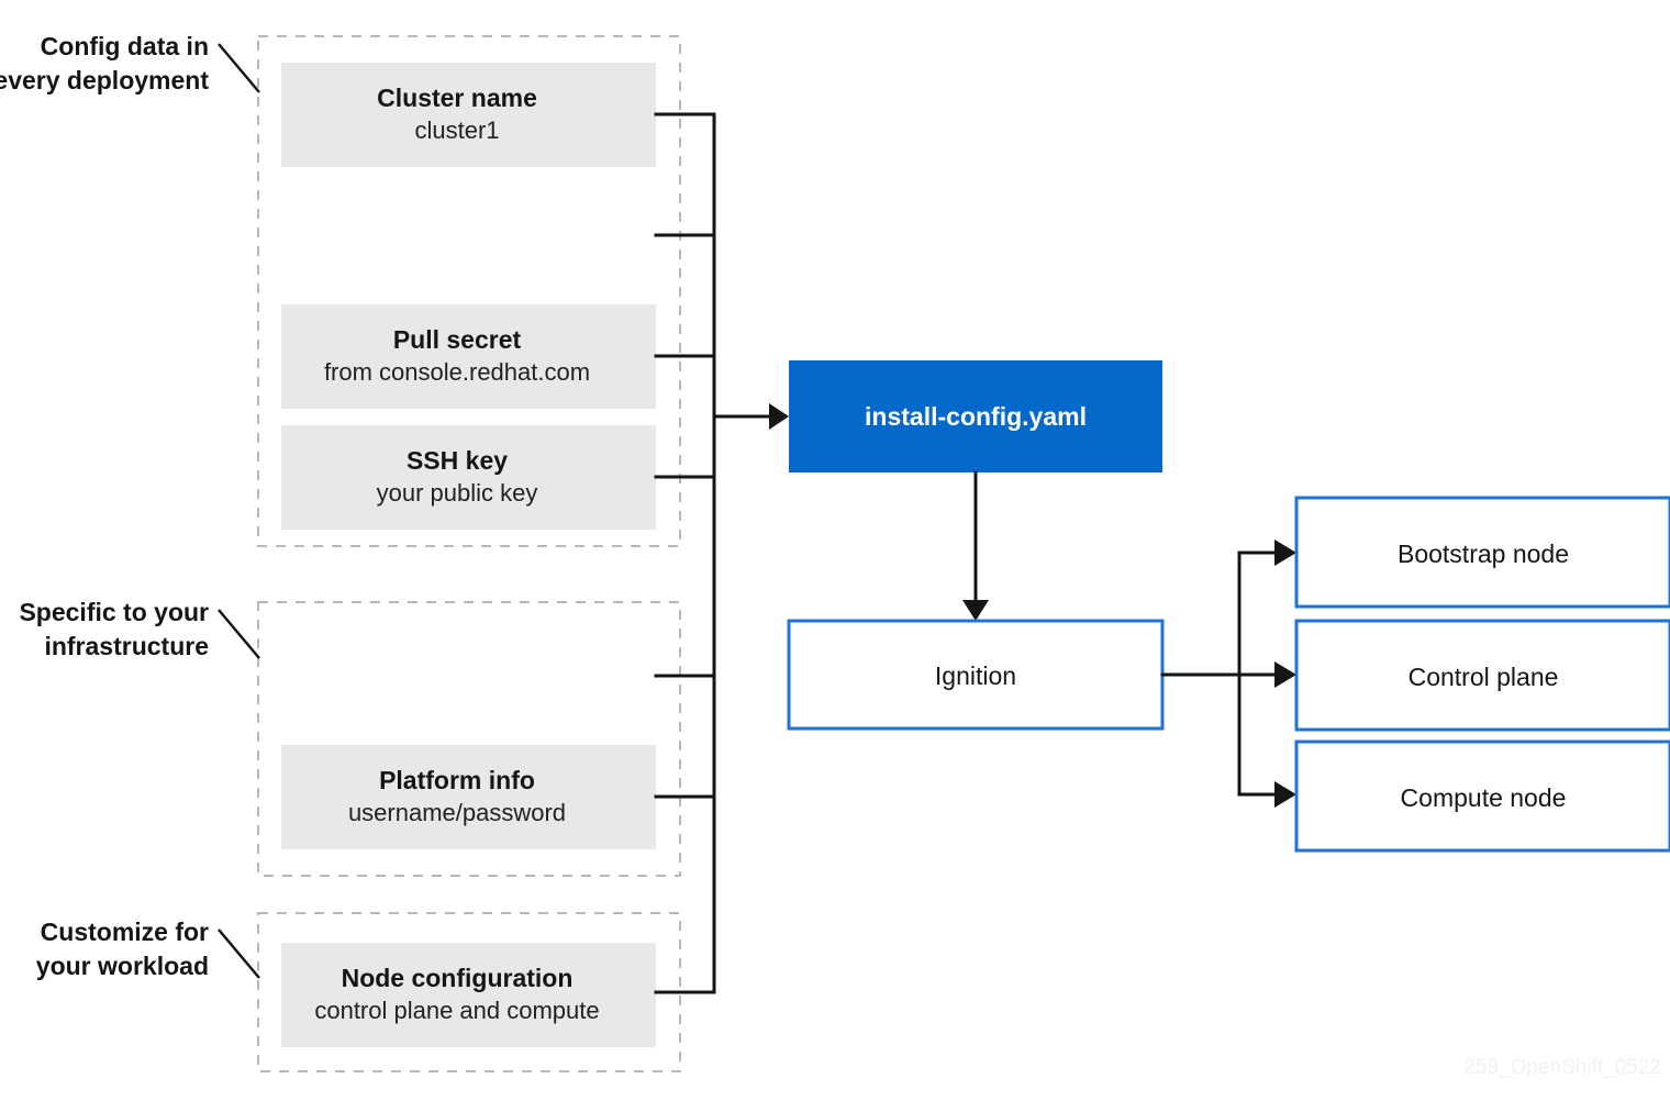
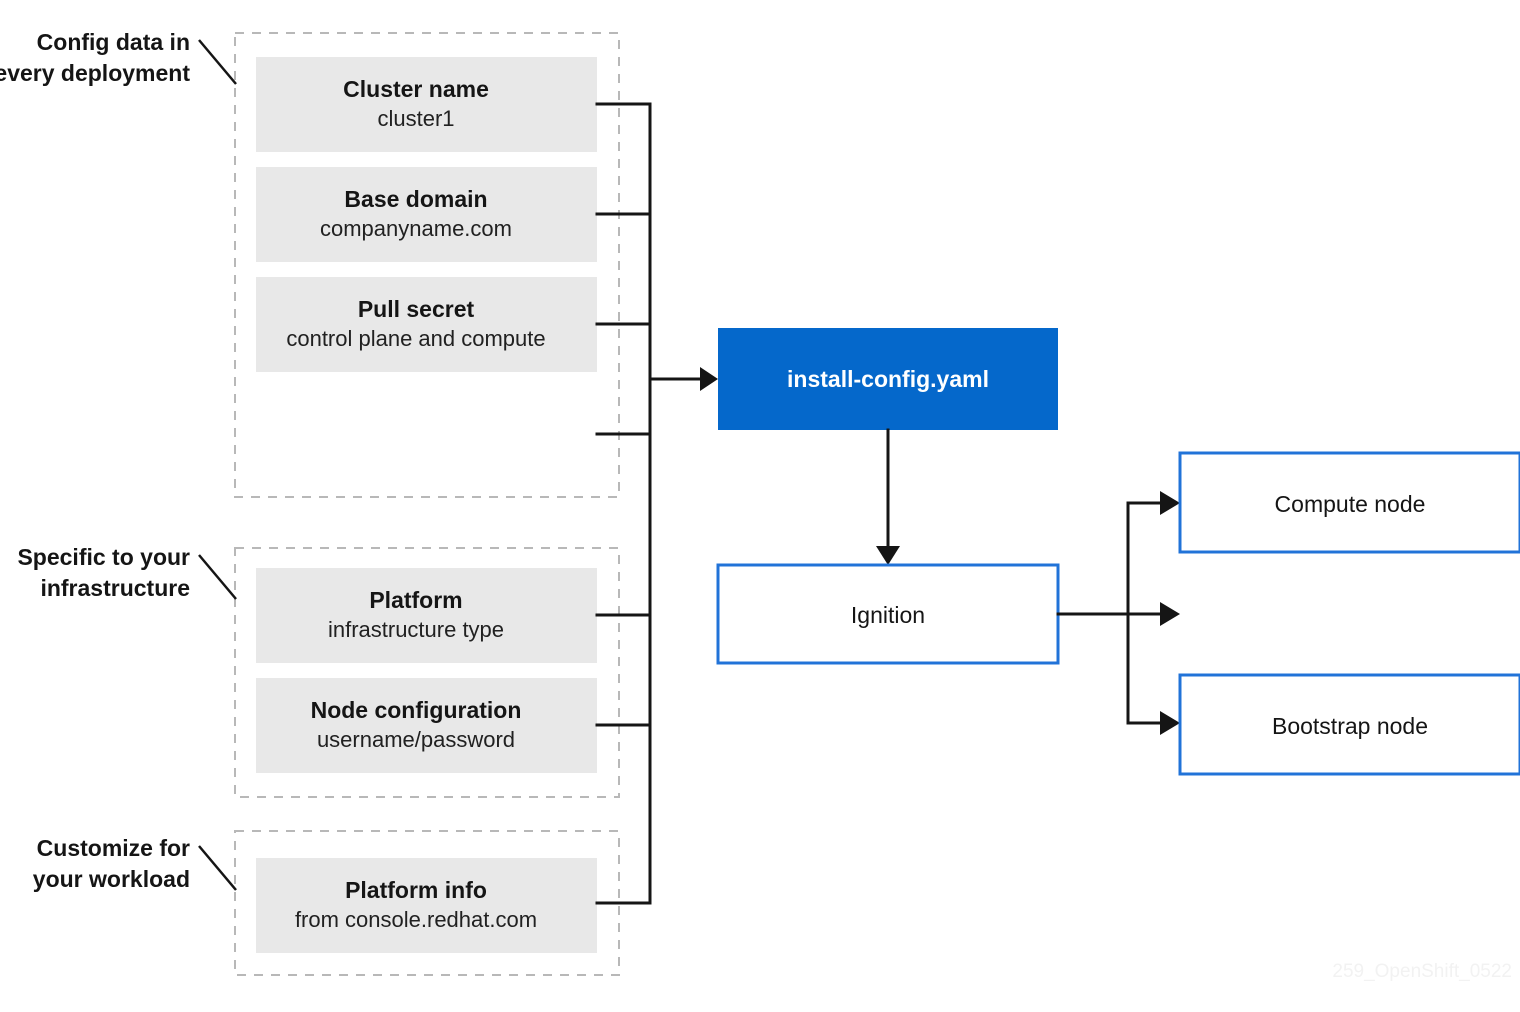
  Config data in
  every deployment
  Cluster name
  cluster1
+ Base domain
+ companyname.com
  Pull secret
- from console.redhat.com
+ control plane and compute
- SSH key
- your public key
  Specific to your
  infrastructure
+ Platform
+ infrastructure type
- Platform info
+ Node configuration
  username/password
  Customize for
  your workload
- Node configuration
+ Platform info
- control plane and compute
+ from console.redhat.com
  install-config.yaml
  Ignition
- Bootstrap node
+ Compute node
- Control plane
- Compute node
+ Bootstrap node
